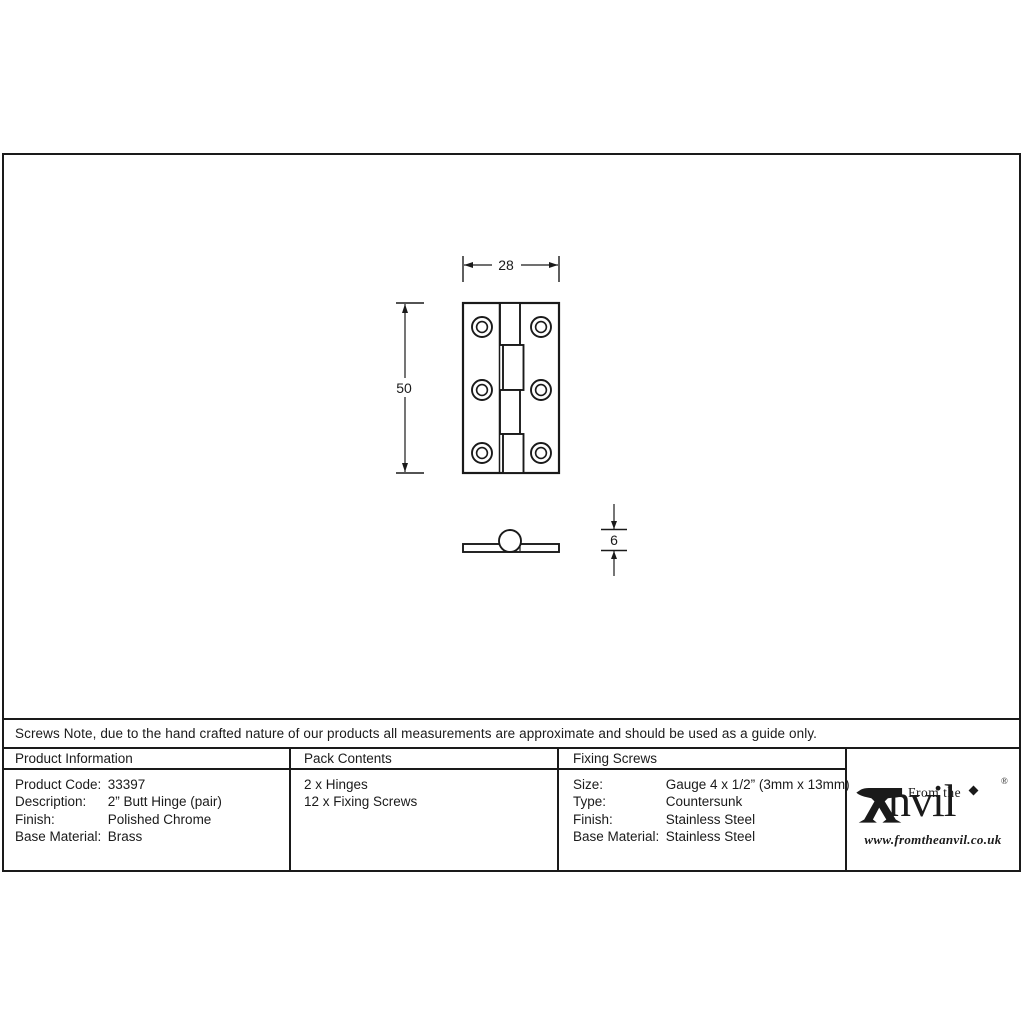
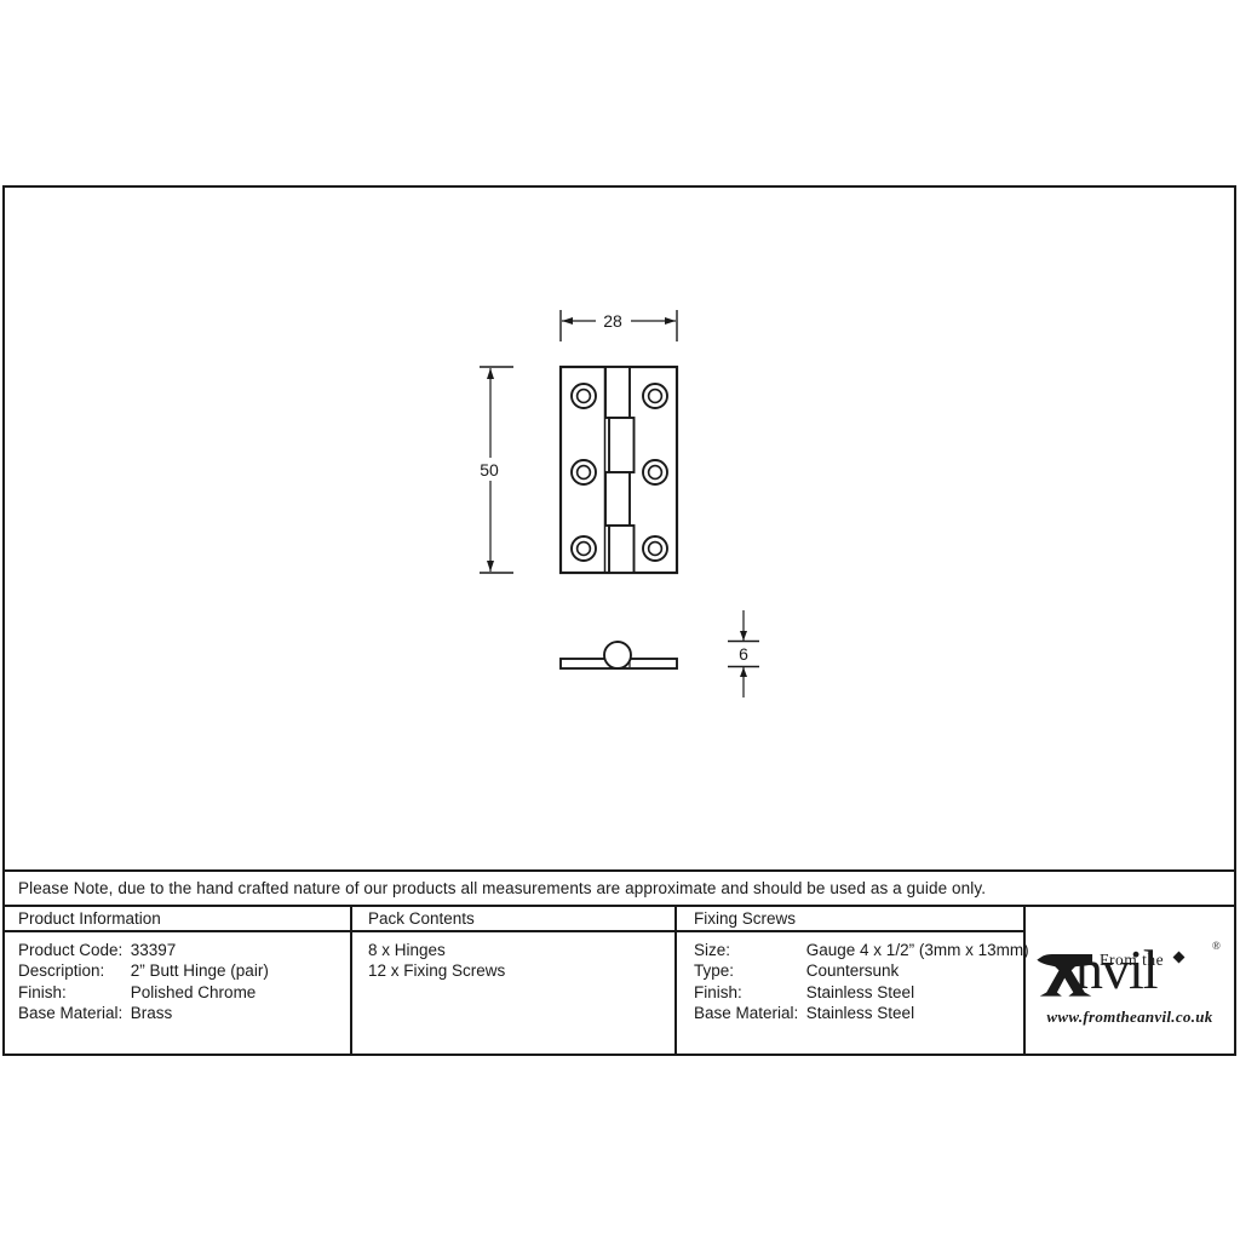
  28
  50
  6
- Screws Note, due to the hand crafted nature of our products all measurements are approximate and should be used as a guide only.
+ Please Note, due to the hand crafted nature of our products all measurements are approximate and should be used as a guide only.
  Product Information
  Product Code: 33397
  Description: 2” Butt Hinge (pair)
  Finish: Polished Chrome
  Base Material: Brass
  Pack Contents
- 2 x Hinges
+ 8 x Hinges
  12 x Fixing Screws
  Fixing Screws
  Size: Gauge 4 x 1/2” (3mm x 13mm)
  Type: Countersunk
  Finish: Stainless Steel
  Base Material: Stainless Steel
  From the
  nvil
  ®
  www.fromtheanvil.co.uk
